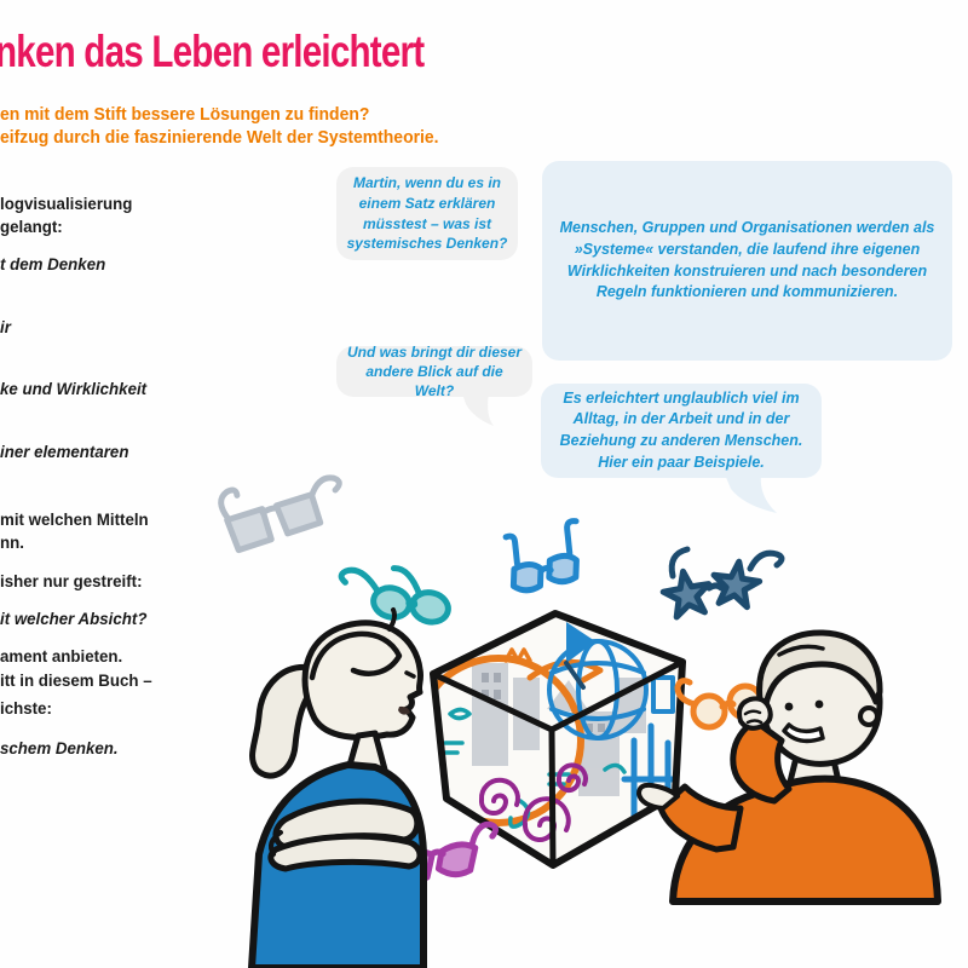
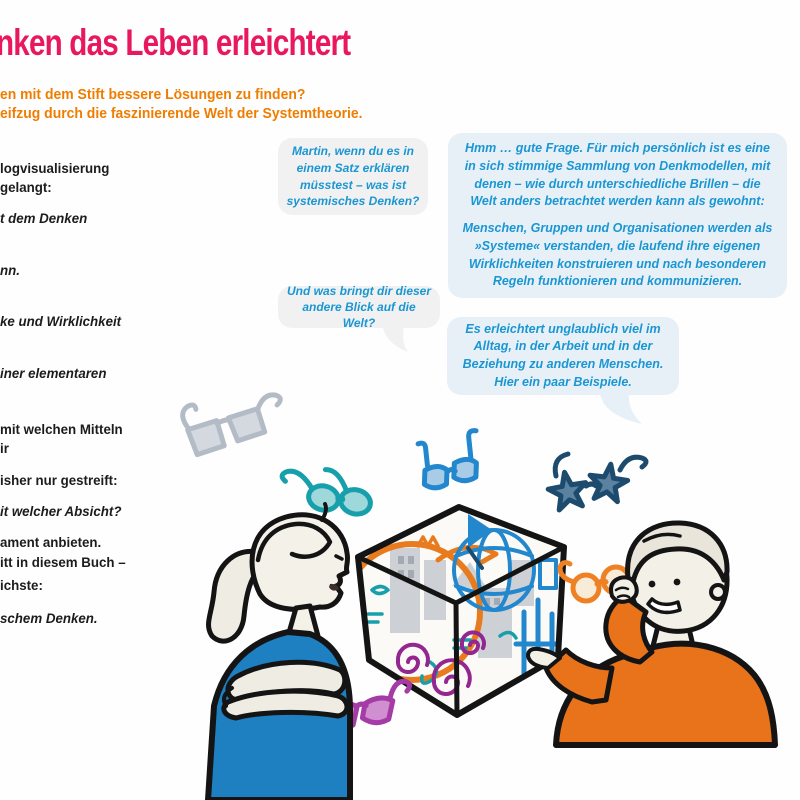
  nken das Leben erleichtert
  en mit dem Stift bessere Lösungen zu finden?
  eifzug durch die faszinierende Welt der Systemtheorie.
  logvisualisierung
  gelangt:
  t dem Denken
- ir
+ nn.
  ke und Wirklichkeit
  iner elementaren
  mit welchen Mitteln
- nn.
+ ir
  isher nur gestreift:
  it welcher Absicht?
  ament anbieten.
  itt in diesem Buch –
  ichste:
  schem Denken.
  Martin, wenn du es in einem Satz erklären müsstest – was ist systemisches Denken?
+ Hmm … gute Frage. Für mich persönlich ist es eine in sich stimmige Sammlung von Denkmodellen, mit denen – wie durch unterschiedliche Brillen – die Welt anders betrachtet werden kann als gewohnt:
  Menschen, Gruppen und Organisationen werden als »Systeme« verstanden, die laufend ihre eigenen Wirklichkeiten konstruieren und nach besonderen Regeln funktionieren und kommunizieren.
  Und was bringt dir dieser andere Blick auf die Welt?
  Es erleichtert unglaublich viel im Alltag, in der Arbeit und in der Beziehung zu anderen Menschen. Hier ein paar Beispiele.
